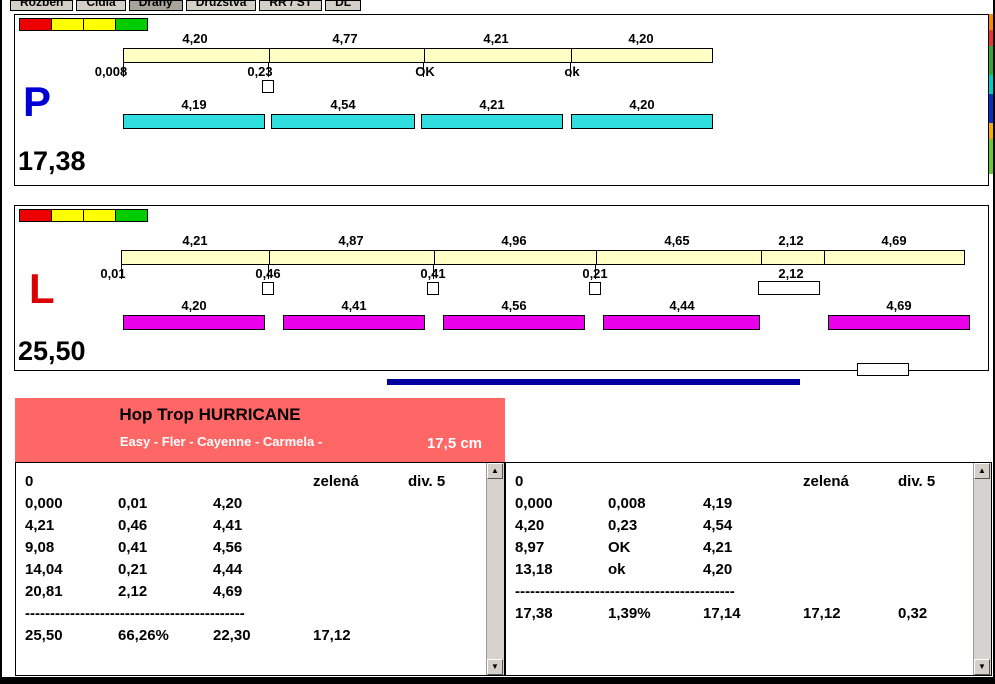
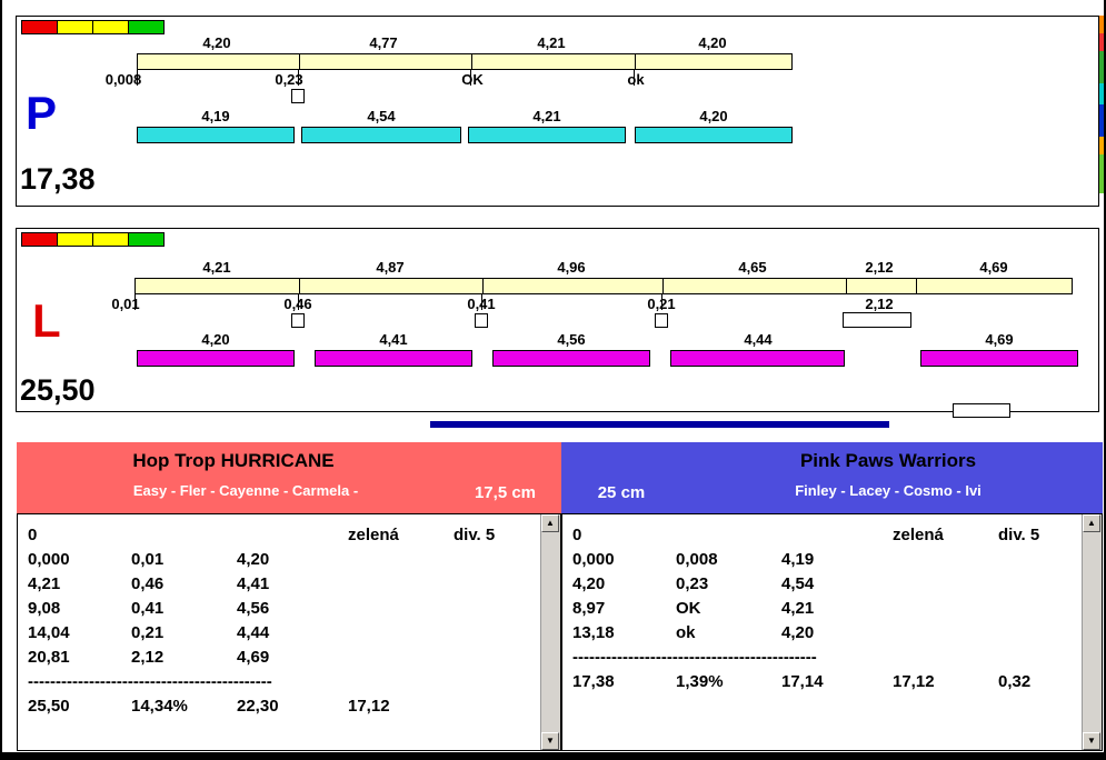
- Rozběh
- Čidla
- Dráhy
- Družstva
- RR / ST
- DL
  4,20
  4,77
  4,21
  4,20
  0,008
  0,23
  OK
  ok
  4,19
  4,54
  4,21
  4,20
  P
  17,38
  4,21
  4,87
  4,96
  4,65
  2,12
  4,69
  0,01
  0,46
  0,41
  0,21
  2,12
  4,20
  4,41
  4,56
  4,44
  4,69
  L
  25,50
  Hop Trop HURRICANE
  Easy - Fler - Cayenne - Carmela -
  17,5 cm
+ 25 cm
+ Pink Paws Warriors
+ Finley - Lacey - Cosmo - Ivi
  0
  zelená
  div. 5
  0,000
  0,01
  4,20
  4,21
  0,46
  4,41
  9,08
  0,41
  4,56
  14,04
  0,21
  4,44
  20,81
  2,12
  4,69
  --------------------------------------------
  25,50
- 66,26%
+ 14,34%
  22,30
  17,12
  ▲
  ▼
  0
  zelená
  div. 5
  0,000
  0,008
  4,19
  4,20
  0,23
  4,54
  8,97
  OK
  4,21
  13,18
  ok
  4,20
  --------------------------------------------
  17,38
  1,39%
  17,14
  17,12
  0,32
  ▲
  ▼
